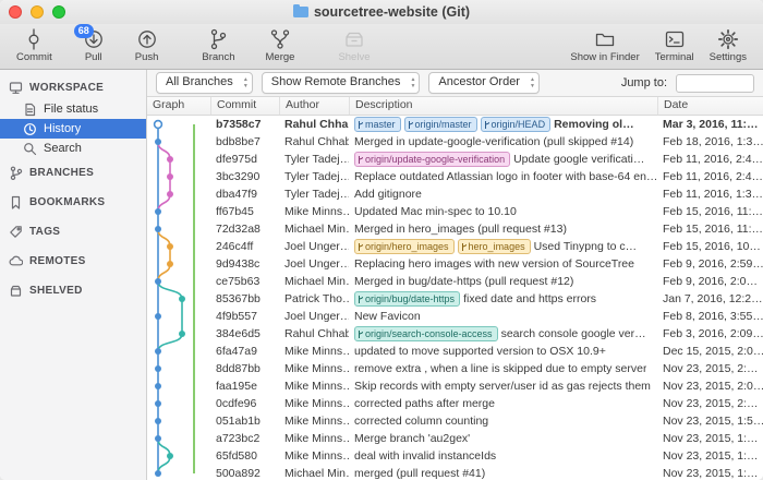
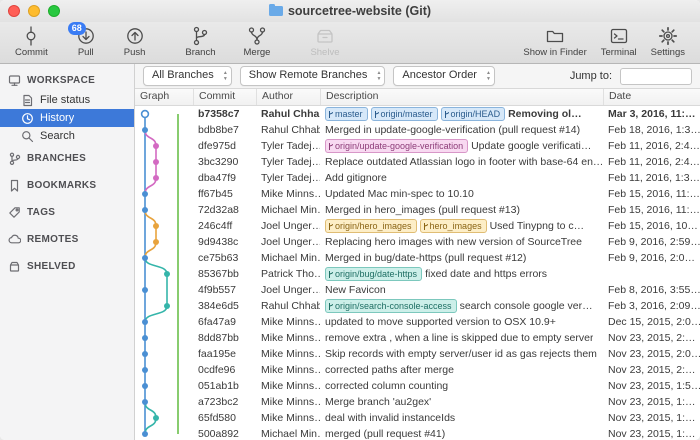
  sourcetree-website (Git)
  Commit
  68
  Pull
  Push
  Branch
  Merge
  Shelve
  Show in Finder
  Terminal
  Settings
  WORKSPACE
  File status
  History
  Search
  BRANCHES
  BOOKMARKS
  TAGS
  REMOTES
  SHELVED
  All Branches
  Show Remote Branches
  Ancestor Order
  Jump to:
  Graph
  Commit
  Author
  Description
  Date
  b7358c7
  Rahul Chha
  master
  origin/master
  origin/HEAD
  Removing ol…
  Mar 3, 2016, 11:…
  bdb8be7
  Rahul Chhab
- Merged in update-google-verification (pull skipped #14)
+ Merged in update-google-verification (pull request #14)
  Feb 18, 2016, 1:3…
  dfe975d
  Tyler Tadej…
  origin/update-google-verification
  Update google verificati…
  Feb 11, 2016, 2:4…
  3bc3290
  Tyler Tadej…
  Replace outdated Atlassian logo in footer with base-64 en…
  Feb 11, 2016, 2:4…
  dba47f9
  Tyler Tadej…
  Add gitignore
  Feb 11, 2016, 1:3…
  ff67b45
  Mike Minns…
  Updated Mac min-spec to 10.10
  Feb 15, 2016, 11:…
  72d32a8
  Michael Min
  Merged in hero_images (pull request #13)
  Feb 15, 2016, 11:…
  246c4ff
  Joel Unger…
  origin/hero_images
  hero_images
  Used Tinypng to c…
  Feb 15, 2016, 10…
  9d9438c
  Joel Unger…
  Replacing hero images with new version of SourceTree
  Feb 9, 2016, 2:59…
  ce75b63
  Michael Min
  Merged in bug/date-https (pull request #12)
  Feb 9, 2016, 2:0…
  85367bb
  Patrick Tho…
  origin/bug/date-https
  fixed date and https errors
- Jan 7, 2016, 12:2…
  4f9b557
  Joel Unger…
  New Favicon
  Feb 8, 2016, 3:55…
  384e6d5
  Rahul Chhab
  origin/search-console-access
  search console google ver…
  Feb 3, 2016, 2:09…
  6fa47a9
  Mike Minns…
  updated to move supported version to OSX 10.9+
  Dec 15, 2015, 2:0…
  8dd87bb
  Mike Minns…
  remove extra , when a line is skipped due to empty server
  Nov 23, 2015, 2:…
  faa195e
  Mike Minns…
  Skip records with empty server/user id as gas rejects them
  Nov 23, 2015, 2:0…
  0cdfe96
  Mike Minns…
  corrected paths after merge
  Nov 23, 2015, 2:…
  051ab1b
  Mike Minns…
  corrected column counting
  Nov 23, 2015, 1:5…
  a723bc2
  Mike Minns…
  Merge branch 'au2gex'
  Nov 23, 2015, 1:…
  65fd580
  Mike Minns…
  deal with invalid instanceIds
  Nov 23, 2015, 1:…
  500a892
  Michael Min
  merged (pull request #41)
  Nov 23, 2015, 1:…
